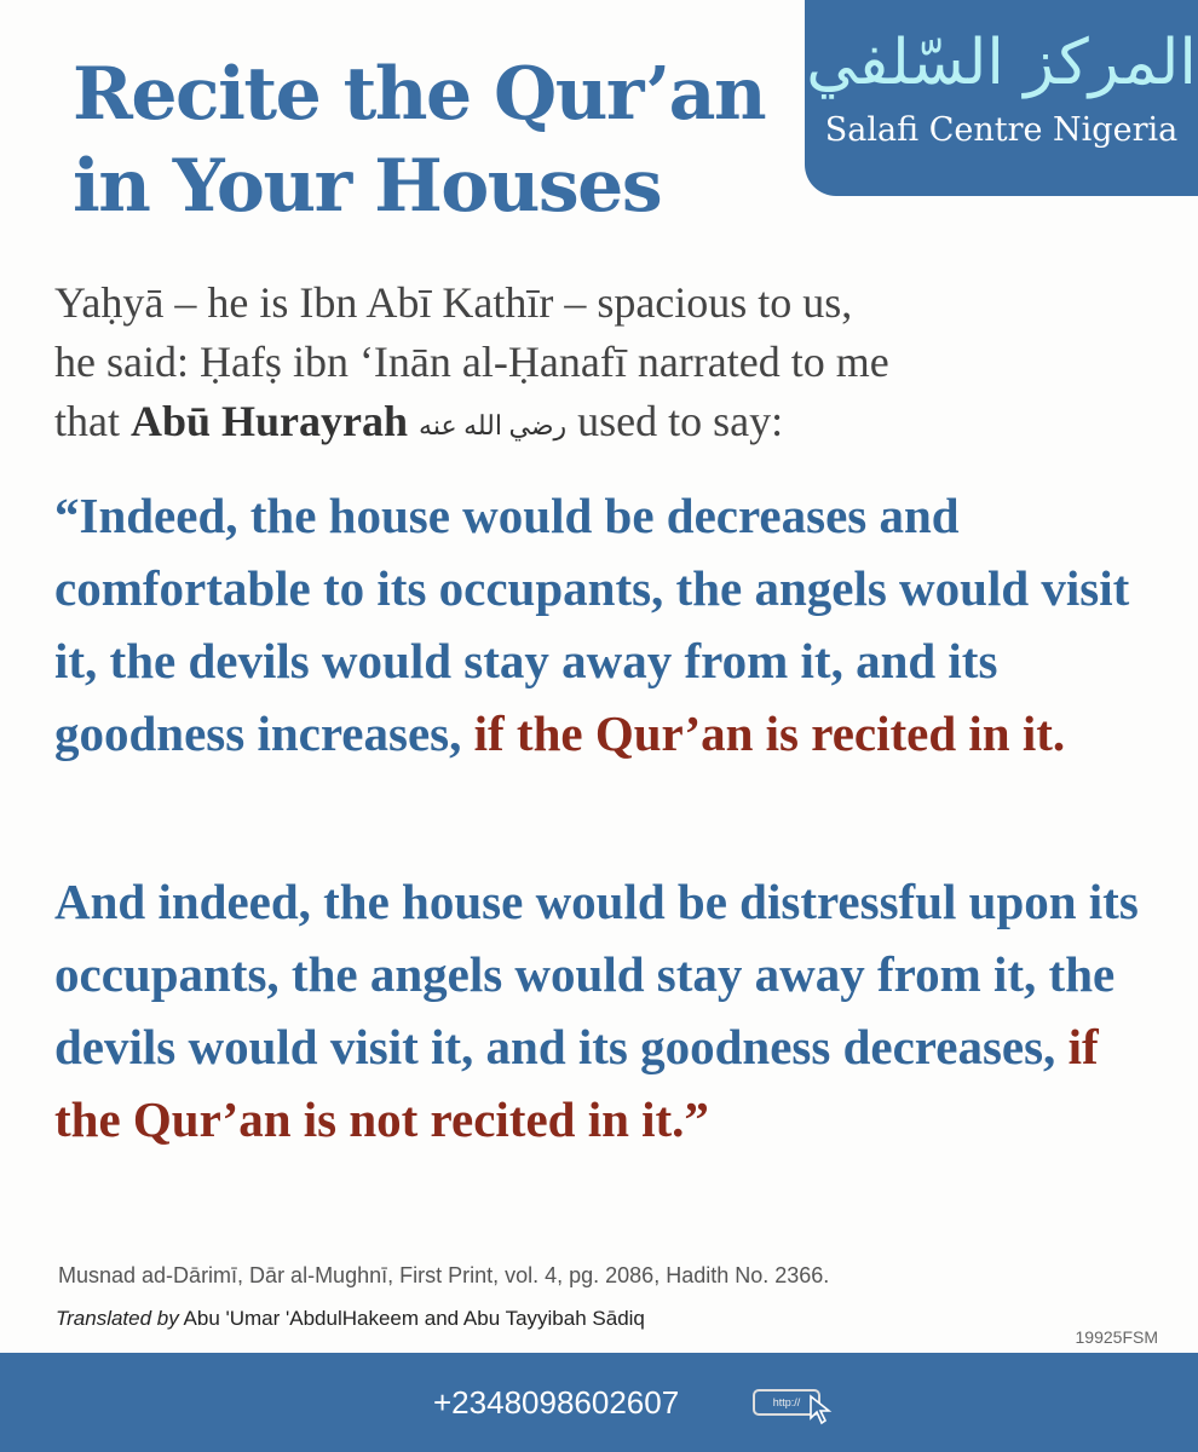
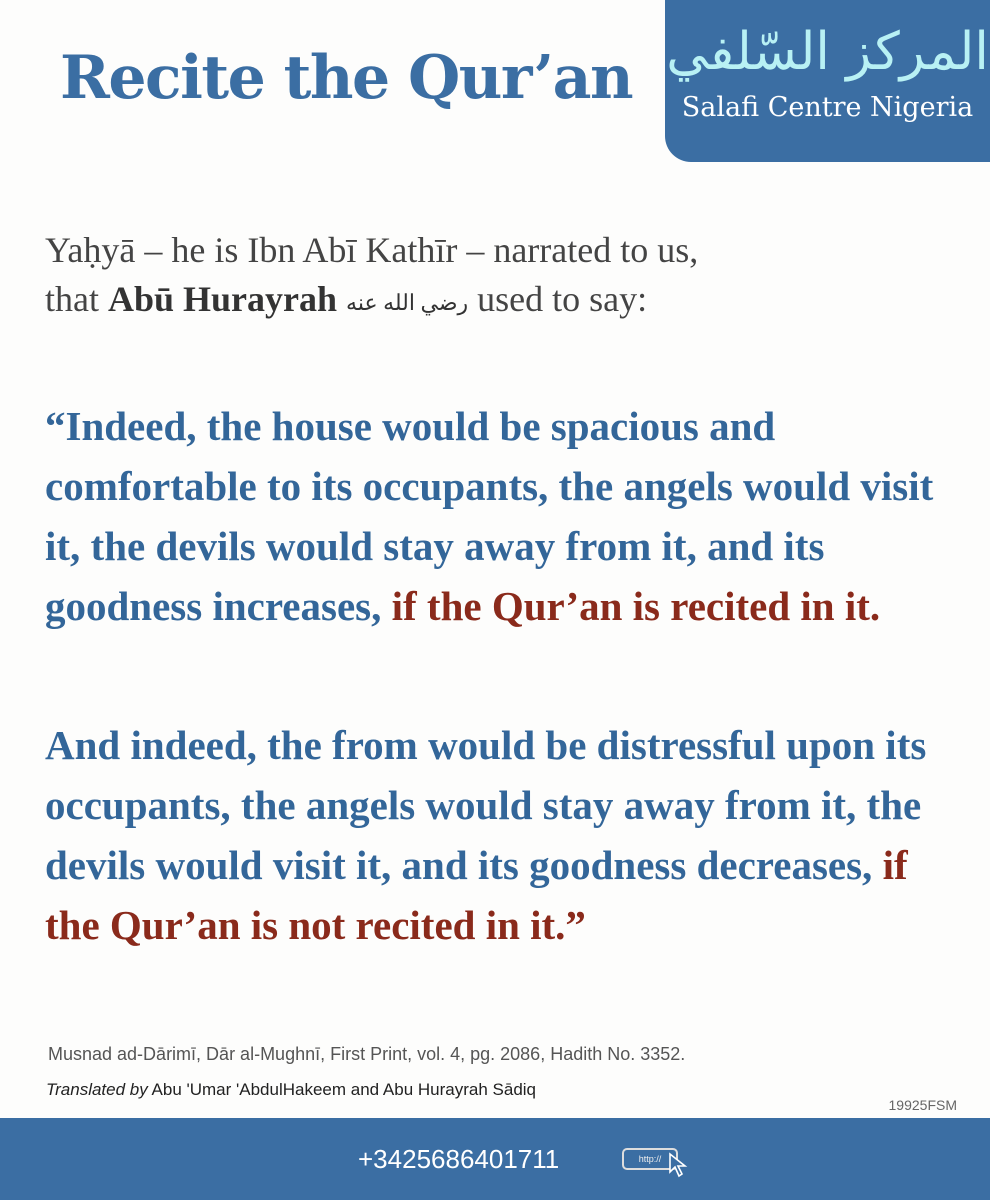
  Recite the Qur’an
- in Your Houses
  المركز السّلفي
  Salafi Centre Nigeria
- Yaḥyā – he is Ibn Abī Kathīr – spacious to us,
+ Yaḥyā – he is Ibn Abī Kathīr – narrated to us,
- he said: Ḥafṣ ibn ‘Inān al-Ḥanafī narrated to me
  that Abū Hurayrah رضي الله عنه used to say:
- “Indeed, the house would be decreases and comfortable to its occupants, the angels would visit it, the devils would stay away from it, and its goodness increases, if the Qur’an is recited in it.
+ “Indeed, the house would be spacious and comfortable to its occupants, the angels would visit it, the devils would stay away from it, and its goodness increases, if the Qur’an is recited in it.
- And indeed, the house would be distressful upon its occupants, the angels would stay away from it, the devils would visit it, and its goodness decreases, if the Qur’an is not recited in it.”
+ And indeed, the from would be distressful upon its occupants, the angels would stay away from it, the devils would visit it, and its goodness decreases, if the Qur’an is not recited in it.”
- Musnad ad-Dārimī, Dār al-Mughnī, First Print, vol. 4, pg. 2086, Hadith No. 2366.
+ Musnad ad-Dārimī, Dār al-Mughnī, First Print, vol. 4, pg. 2086, Hadith No. 3352.
- Translated by Abu 'Umar 'AbdulHakeem and Abu Tayyibah Sādiq
+ Translated by Abu 'Umar 'AbdulHakeem and Abu Hurayrah Sādiq
  19925FSM
- +2348098602607
+ +3425686401711
  http://
